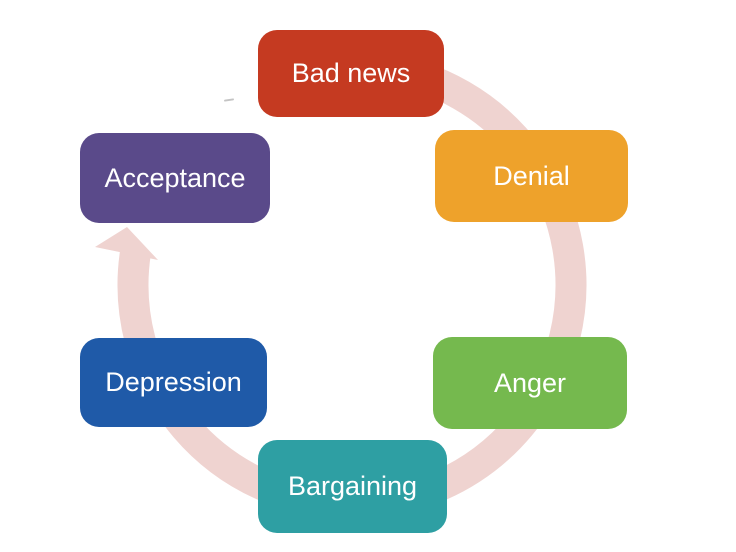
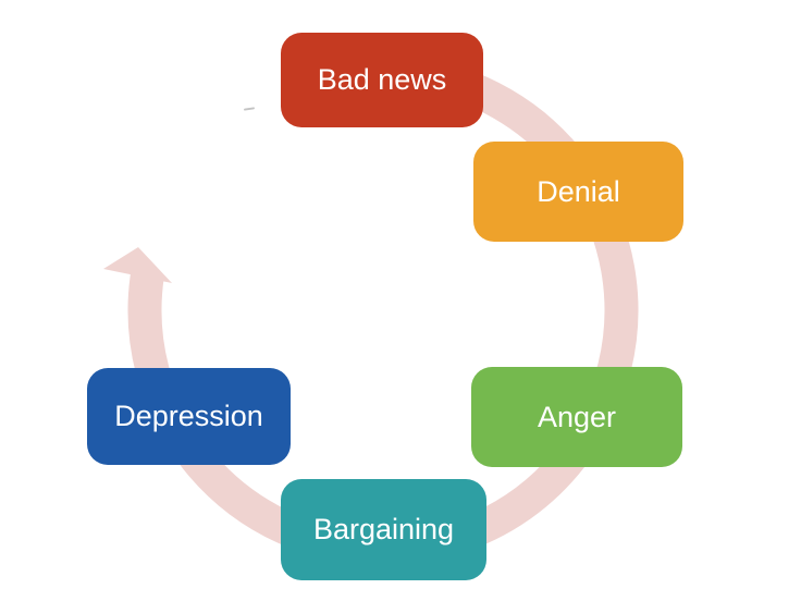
  Bad news
  Denial
  Anger
  Bargaining
  Depression
- Acceptance
